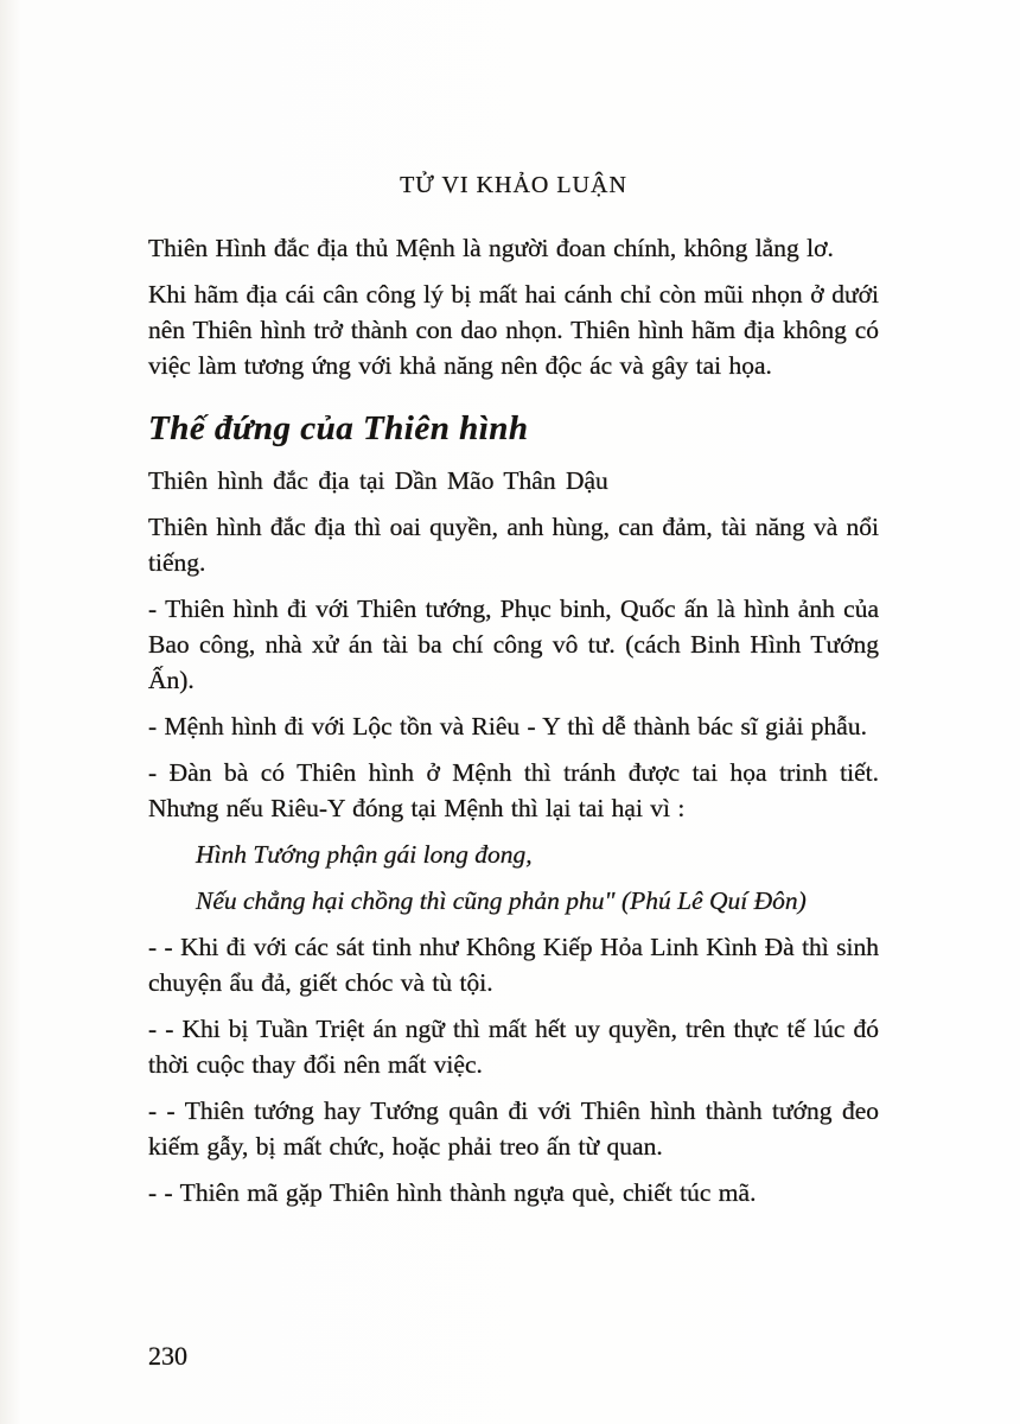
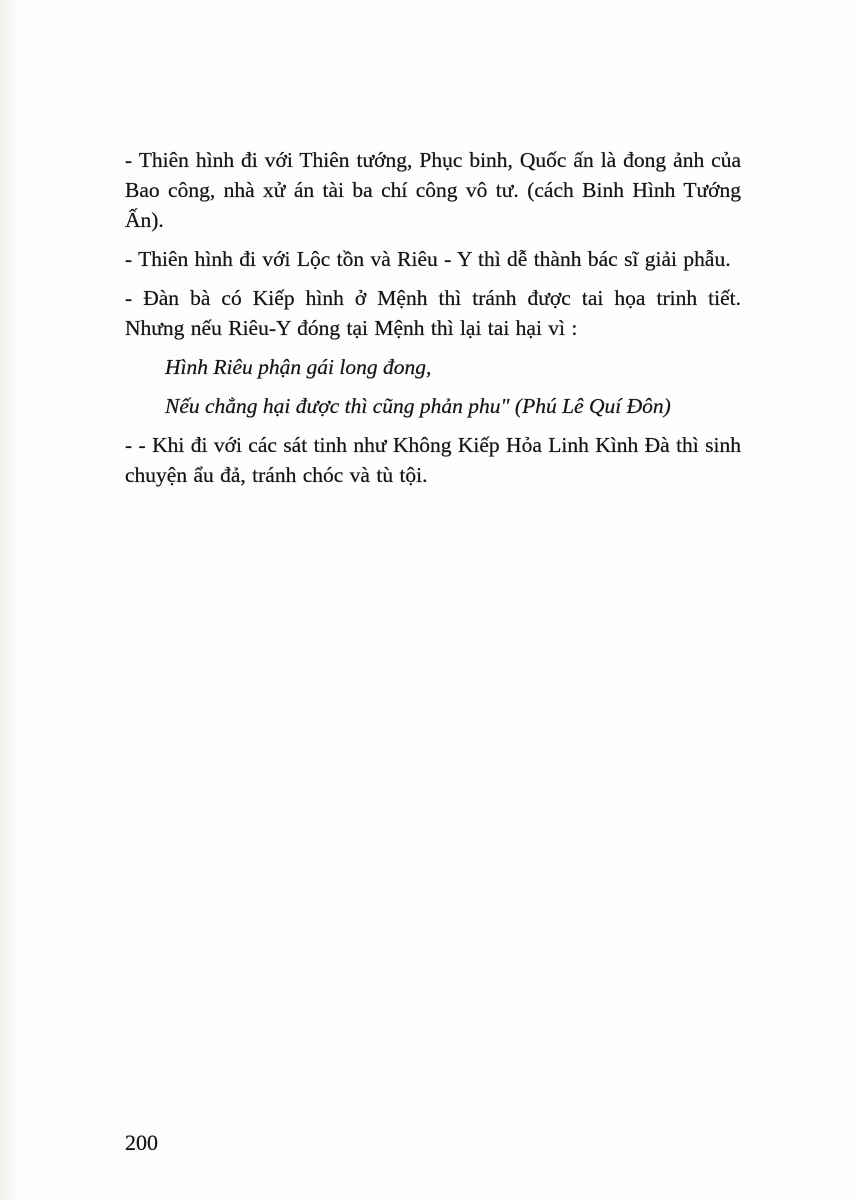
- TỬ VI KHẢO LUẬN
- Thiên Hình đắc địa thủ Mệnh là người đoan chính, không lẳng lơ.
- Khi hãm địa cái cân công lý bị mất hai cánh chỉ còn mũi nhọn ở dưới nên Thiên hình trở thành con dao nhọn. Thiên hình hãm địa không có việc làm tương ứng với khả năng nên độc ác và gây tai họa.
- Thế đứng của Thiên hình
- Thiên hình đắc địa tại Dần Mão Thân Dậu
- Thiên hình đắc địa thì oai quyền, anh hùng, can đảm, tài năng và nổi tiếng.
- - Thiên hình đi với Thiên tướng, Phục binh, Quốc ấn là hình ảnh của Bao công, nhà xử án tài ba chí công vô tư. (cách Binh Hình Tướng Ấn).
+ - Thiên hình đi với Thiên tướng, Phục binh, Quốc ấn là đong ảnh của Bao công, nhà xử án tài ba chí công vô tư. (cách Binh Hình Tướng Ấn).
- - Mệnh hình đi với Lộc tồn và Riêu - Y thì dễ thành bác sĩ giải phẫu.
+ - Thiên hình đi với Lộc tồn và Riêu - Y thì dễ thành bác sĩ giải phẫu.
- - Đàn bà có Thiên hình ở Mệnh thì tránh được tai họa trinh tiết. Nhưng nếu Riêu-Y đóng tại Mệnh thì lại tai hại vì :
+ - Đàn bà có Kiếp hình ở Mệnh thì tránh được tai họa trinh tiết. Nhưng nếu Riêu-Y đóng tại Mệnh thì lại tai hại vì :
- Hình Tướng phận gái long đong,
+ Hình Riêu phận gái long đong,
- Nếu chẳng hại chồng thì cũng phản phu" (Phú Lê Quí Đôn)
+ Nếu chẳng hại được thì cũng phản phu" (Phú Lê Quí Đôn)
- - - Khi đi với các sát tinh như Không Kiếp Hỏa Linh Kình Đà thì sinh chuyện ẩu đả, giết chóc và tù tội.
+ - - Khi đi với các sát tinh như Không Kiếp Hỏa Linh Kình Đà thì sinh chuyện ẩu đả, tránh chóc và tù tội.
- - - Khi bị Tuần Triệt án ngữ thì mất hết uy quyền, trên thực tế lúc đó thời cuộc thay đổi nên mất việc.
- - - Thiên tướng hay Tướng quân đi với Thiên hình thành tướng đeo kiếm gẫy, bị mất chức, hoặc phải treo ấn từ quan.
- - - Thiên mã gặp Thiên hình thành ngựa què, chiết túc mã.
- 230
+ 200
